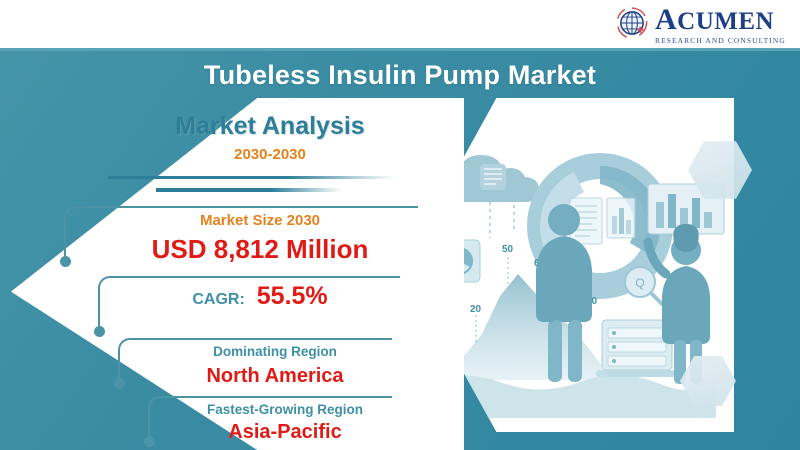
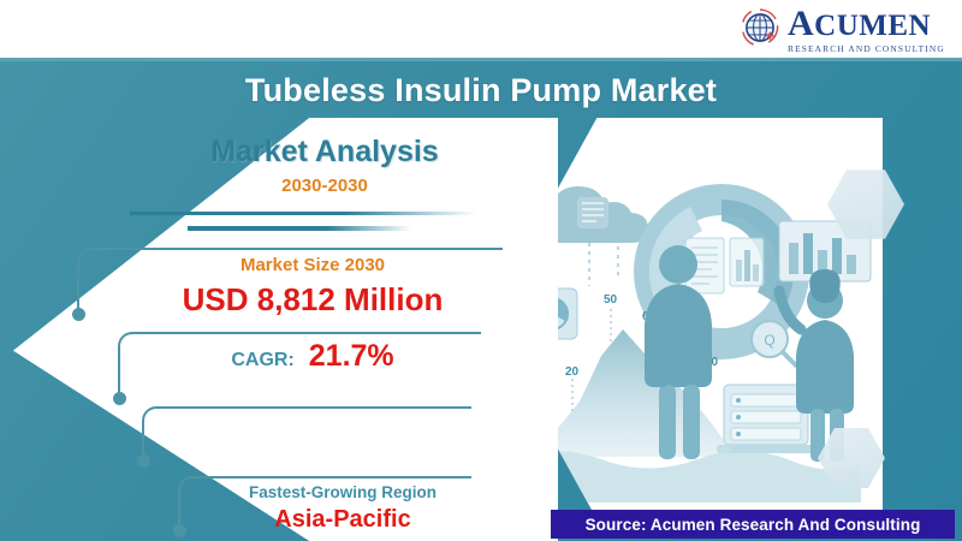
  ACUMEN
  RESEARCH AND CONSULTING
  Tubeless Insulin Pump Market
  Q
  20
  50
  Market Analysis
  2030-2030
  Market Size 2030
  USD 8,812 Million
  CAGR:
- 55.5%
+ 21.7%
- Dominating Region
- North America
  Fastest-Growing Region
  Asia-Pacific
+ Source: Acumen Research And Consulting
